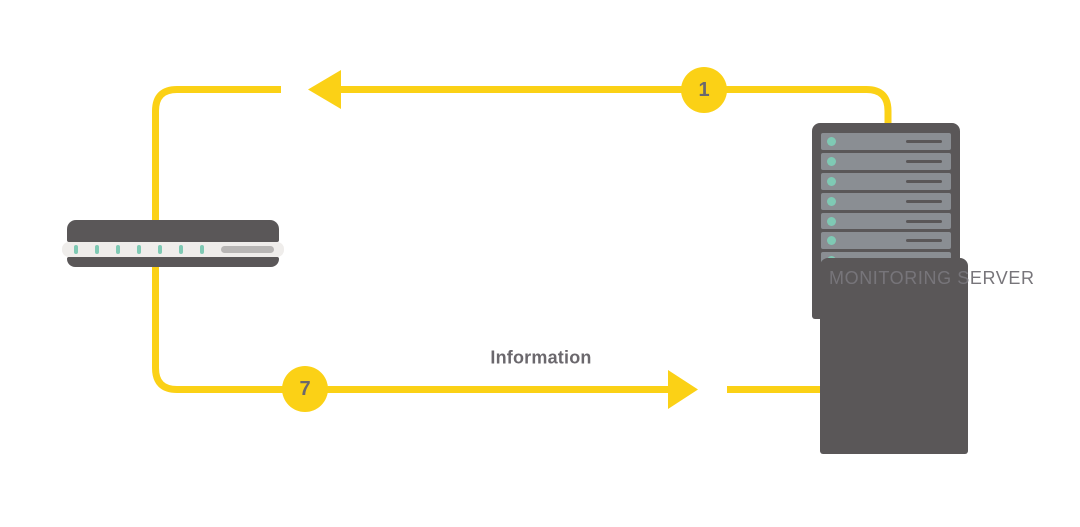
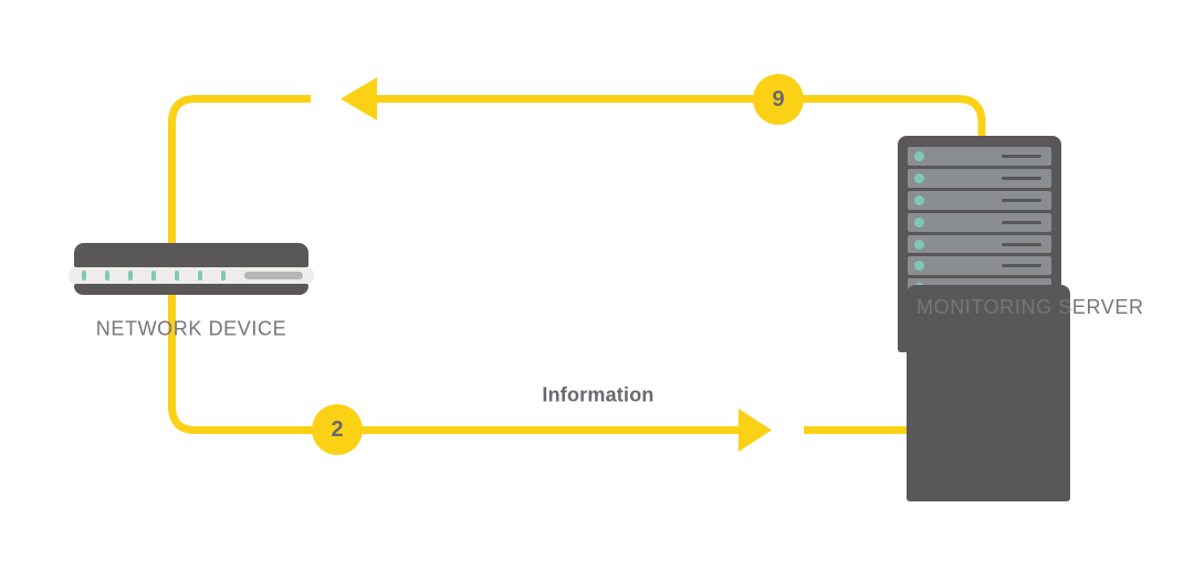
- 1
+ 9
- 7
+ 2
  Information
+ NETWORK DEVICE
  MONITORING SERVER
